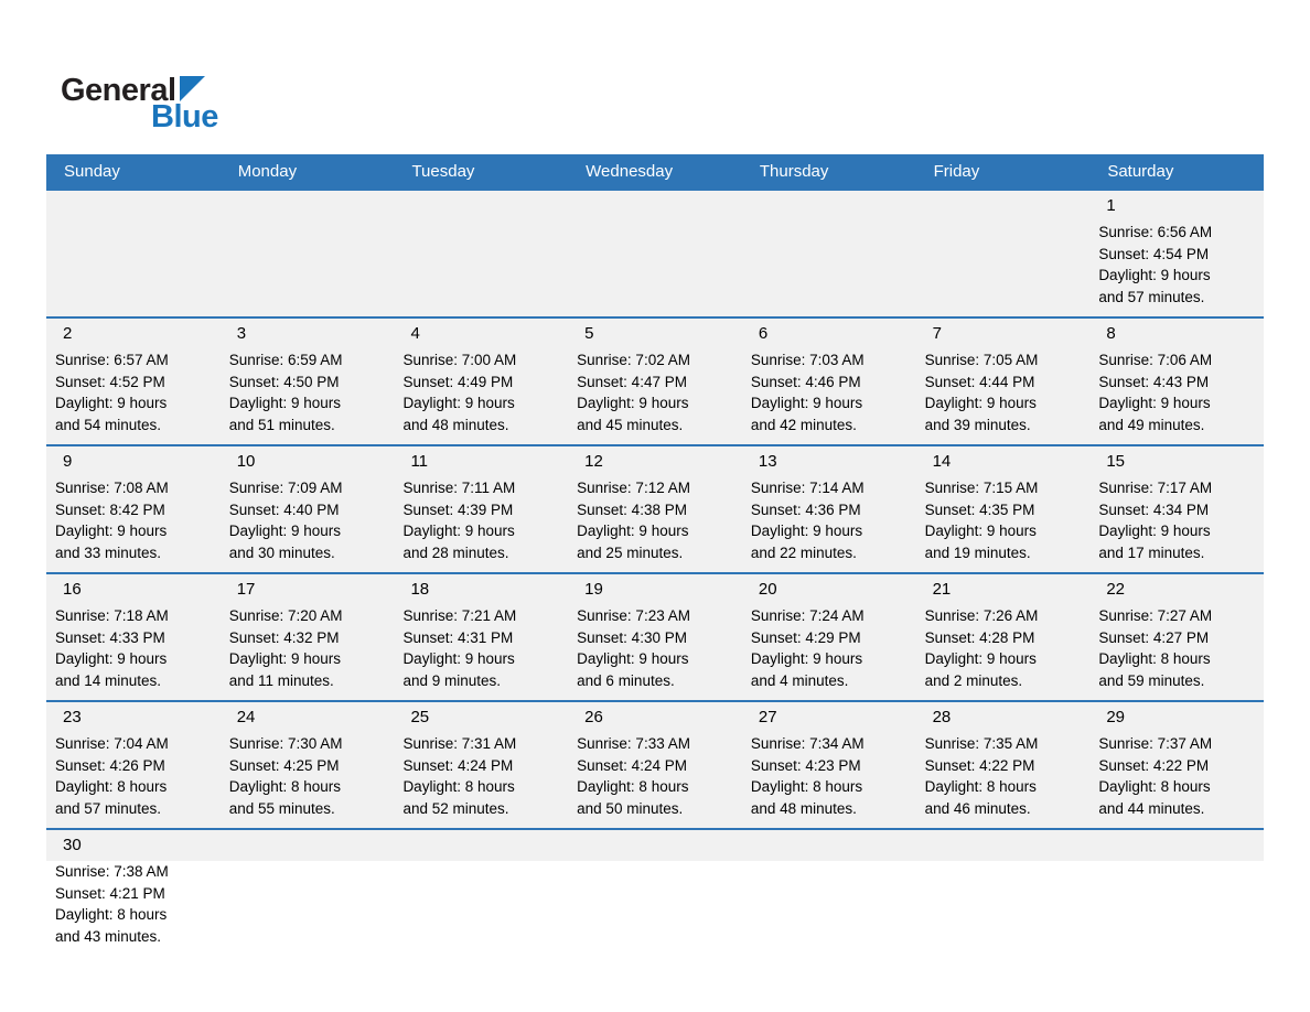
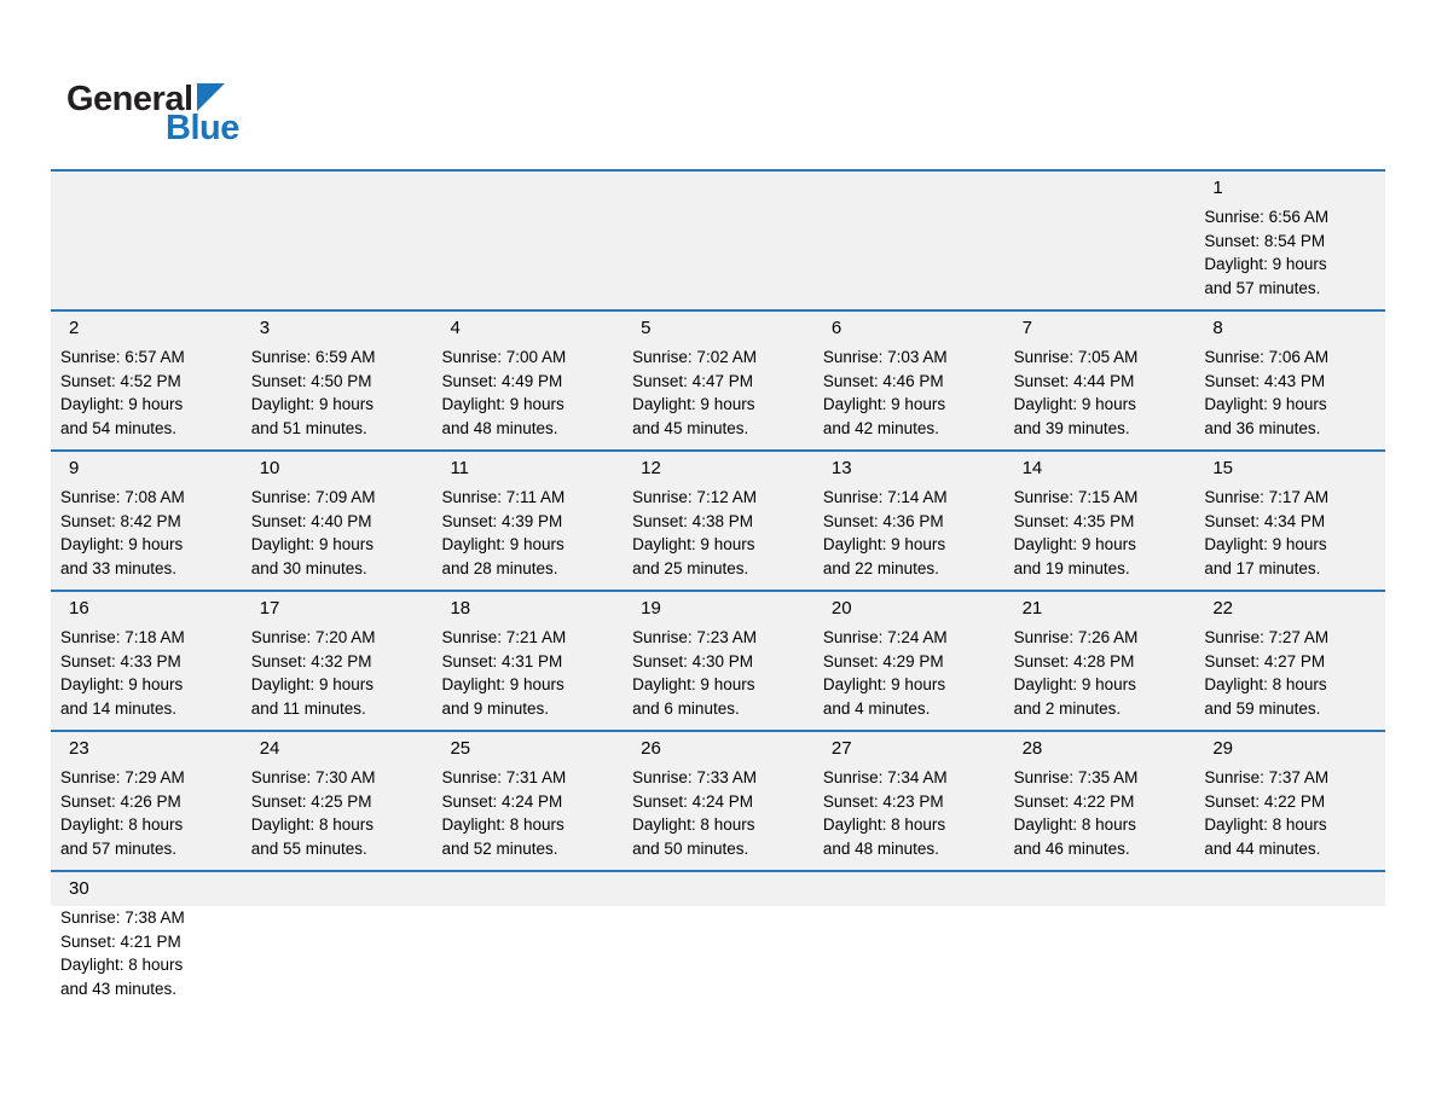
  General
  Blue
- Sunday
- Monday
- Tuesday
- Wednesday
- Thursday
- Friday
- Saturday
  1
  Sunrise: 6:56 AM
- Sunset: 4:54 PM
+ Sunset: 8:54 PM
  Daylight: 9 hours
  and 57 minutes.
  2
  Sunrise: 6:57 AM
  Sunset: 4:52 PM
  Daylight: 9 hours
  and 54 minutes.
  3
  Sunrise: 6:59 AM
  Sunset: 4:50 PM
  Daylight: 9 hours
  and 51 minutes.
  4
  Sunrise: 7:00 AM
  Sunset: 4:49 PM
  Daylight: 9 hours
  and 48 minutes.
  5
  Sunrise: 7:02 AM
  Sunset: 4:47 PM
  Daylight: 9 hours
  and 45 minutes.
  6
  Sunrise: 7:03 AM
  Sunset: 4:46 PM
  Daylight: 9 hours
  and 42 minutes.
  7
  Sunrise: 7:05 AM
  Sunset: 4:44 PM
  Daylight: 9 hours
  and 39 minutes.
  8
  Sunrise: 7:06 AM
  Sunset: 4:43 PM
  Daylight: 9 hours
- and 49 minutes.
+ and 36 minutes.
  9
  Sunrise: 7:08 AM
  Sunset: 8:42 PM
  Daylight: 9 hours
  and 33 minutes.
  10
  Sunrise: 7:09 AM
  Sunset: 4:40 PM
  Daylight: 9 hours
  and 30 minutes.
  11
  Sunrise: 7:11 AM
  Sunset: 4:39 PM
  Daylight: 9 hours
  and 28 minutes.
  12
  Sunrise: 7:12 AM
  Sunset: 4:38 PM
  Daylight: 9 hours
  and 25 minutes.
  13
  Sunrise: 7:14 AM
  Sunset: 4:36 PM
  Daylight: 9 hours
  and 22 minutes.
  14
  Sunrise: 7:15 AM
  Sunset: 4:35 PM
  Daylight: 9 hours
  and 19 minutes.
  15
  Sunrise: 7:17 AM
  Sunset: 4:34 PM
  Daylight: 9 hours
  and 17 minutes.
  16
  Sunrise: 7:18 AM
  Sunset: 4:33 PM
  Daylight: 9 hours
  and 14 minutes.
  17
  Sunrise: 7:20 AM
  Sunset: 4:32 PM
  Daylight: 9 hours
  and 11 minutes.
  18
  Sunrise: 7:21 AM
  Sunset: 4:31 PM
  Daylight: 9 hours
  and 9 minutes.
  19
  Sunrise: 7:23 AM
  Sunset: 4:30 PM
  Daylight: 9 hours
  and 6 minutes.
  20
  Sunrise: 7:24 AM
  Sunset: 4:29 PM
  Daylight: 9 hours
  and 4 minutes.
  21
  Sunrise: 7:26 AM
  Sunset: 4:28 PM
  Daylight: 9 hours
  and 2 minutes.
  22
  Sunrise: 7:27 AM
  Sunset: 4:27 PM
  Daylight: 8 hours
  and 59 minutes.
  23
- Sunrise: 7:04 AM
+ Sunrise: 7:29 AM
  Sunset: 4:26 PM
  Daylight: 8 hours
  and 57 minutes.
  24
  Sunrise: 7:30 AM
  Sunset: 4:25 PM
  Daylight: 8 hours
  and 55 minutes.
  25
  Sunrise: 7:31 AM
  Sunset: 4:24 PM
  Daylight: 8 hours
  and 52 minutes.
  26
  Sunrise: 7:33 AM
  Sunset: 4:24 PM
  Daylight: 8 hours
  and 50 minutes.
  27
  Sunrise: 7:34 AM
  Sunset: 4:23 PM
  Daylight: 8 hours
  and 48 minutes.
  28
  Sunrise: 7:35 AM
  Sunset: 4:22 PM
  Daylight: 8 hours
  and 46 minutes.
  29
  Sunrise: 7:37 AM
  Sunset: 4:22 PM
  Daylight: 8 hours
  and 44 minutes.
  30
  Sunrise: 7:38 AM
  Sunset: 4:21 PM
  Daylight: 8 hours
  and 43 minutes.
